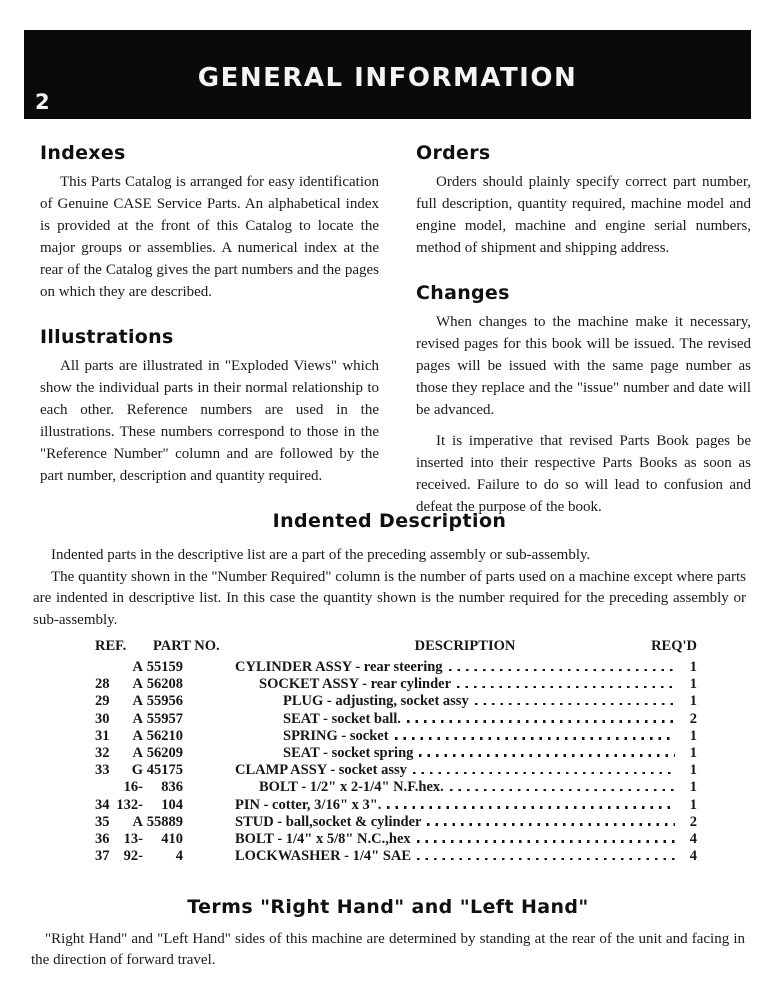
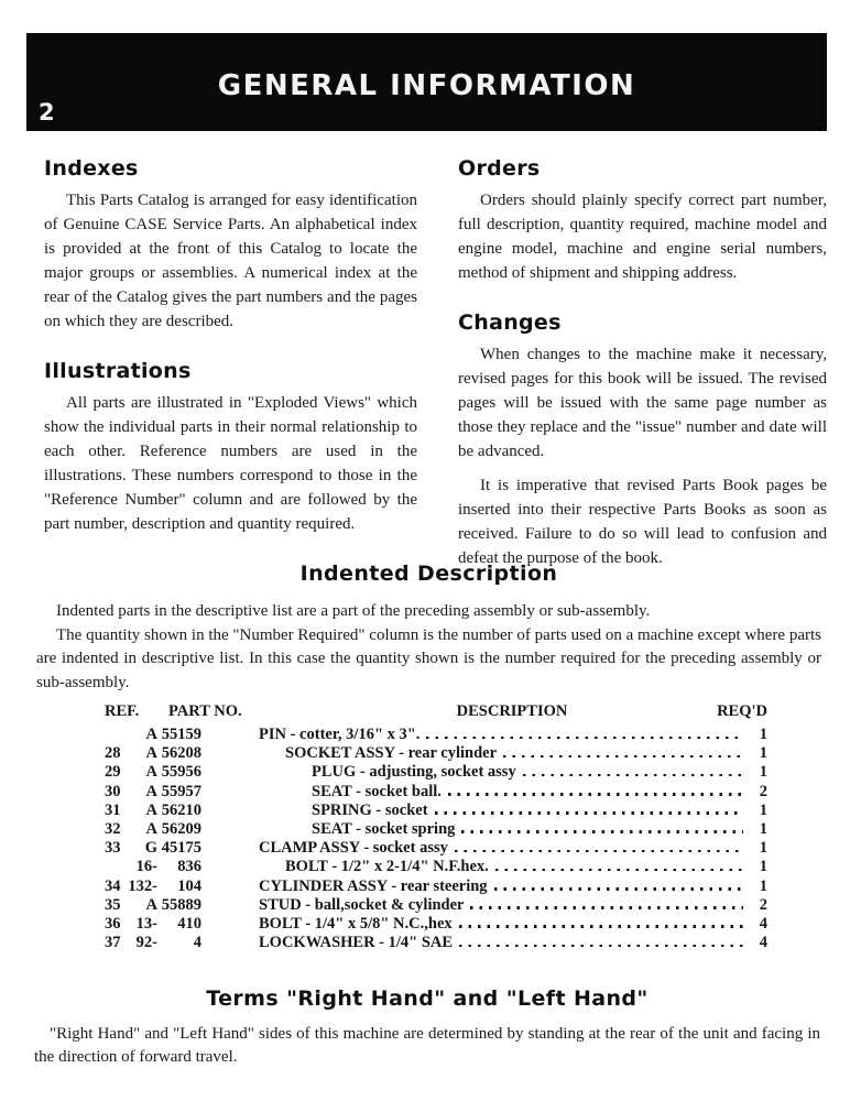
  GENERAL INFORMATION
  2
  Indexes
  This Parts Catalog is arranged for easy identification of Genuine CASE Service Parts. An alphabetical index is provided at the front of this Catalog to locate the major groups or assemblies. A numerical index at the rear of the Catalog gives the part numbers and the pages on which they are described.
  Illustrations
  All parts are illustrated in "Exploded Views" which show the individual parts in their normal relationship to each other. Reference numbers are used in the illustrations. These numbers correspond to those in the "Reference Number" column and are followed by the part number, description and quantity required.
  Orders
  Orders should plainly specify correct part number, full description, quantity required, machine model and engine model, machine and engine serial numbers, method of shipment and shipping address.
  Changes
  When changes to the machine make it necessary, revised pages for this book will be issued. The revised pages will be issued with the same page number as those they replace and the "issue" number and date will be advanced.
  It is imperative that revised Parts Book pages be inserted into their respective Parts Books as soon as received. Failure to do so will lead to confusion and defeat the purpose of the book.
  Indented Description
  Indented parts in the descriptive list are a part of the preceding assembly or sub-assembly.
  The quantity shown in the "Number Required" column is the number of parts used on a machine except where parts are indented in descriptive list. In this case the quantity shown is the number required for the preceding assembly or sub-assembly.
  REF.
  PART NO.
  DESCRIPTION
  REQ'D
  A
  55159
- CYLINDER ASSY - rear steering
+ PIN - cotter, 3/16" x 3".
  1
  28
  A
  56208
  SOCKET ASSY - rear cylinder
  1
  29
  A
  55956
  PLUG - adjusting, socket assy
  1
  30
  A
  55957
  SEAT - socket ball.
  2
  31
  A
  56210
  SPRING - socket
  1
  32
  A
  56209
  SEAT - socket spring
  1
  33
  G
  45175
  CLAMP ASSY - socket assy
  1
  16-
  836
  BOLT - 1/2" x 2-1/4" N.F.hex.
  1
  34
  132-
  104
- PIN - cotter, 3/16" x 3".
+ CYLINDER ASSY - rear steering
  1
  35
  A
  55889
  STUD - ball,socket & cylinder
  2
  36
  13-
  410
  BOLT - 1/4" x 5/8" N.C.,hex
  4
  37
  92-
  4
  LOCKWASHER - 1/4" SAE
  4
  Terms "Right Hand" and "Left Hand"
  "Right Hand" and "Left Hand" sides of this machine are determined by standing at the rear of the unit and facing in the direction of forward travel.
